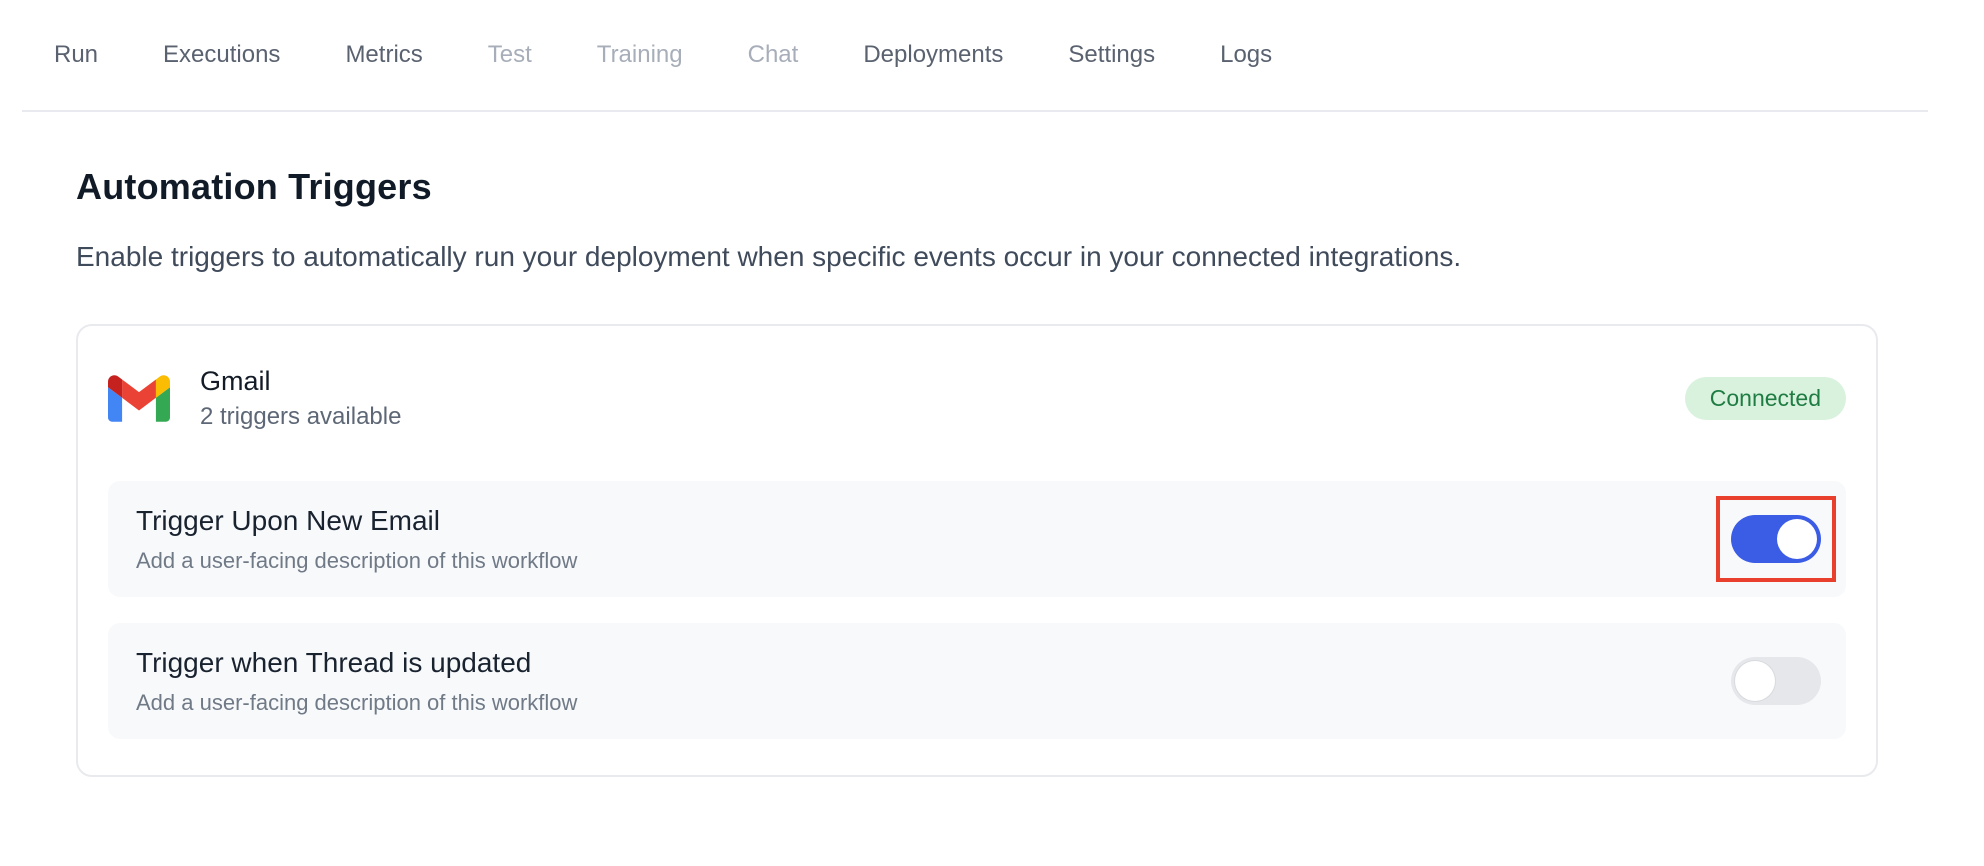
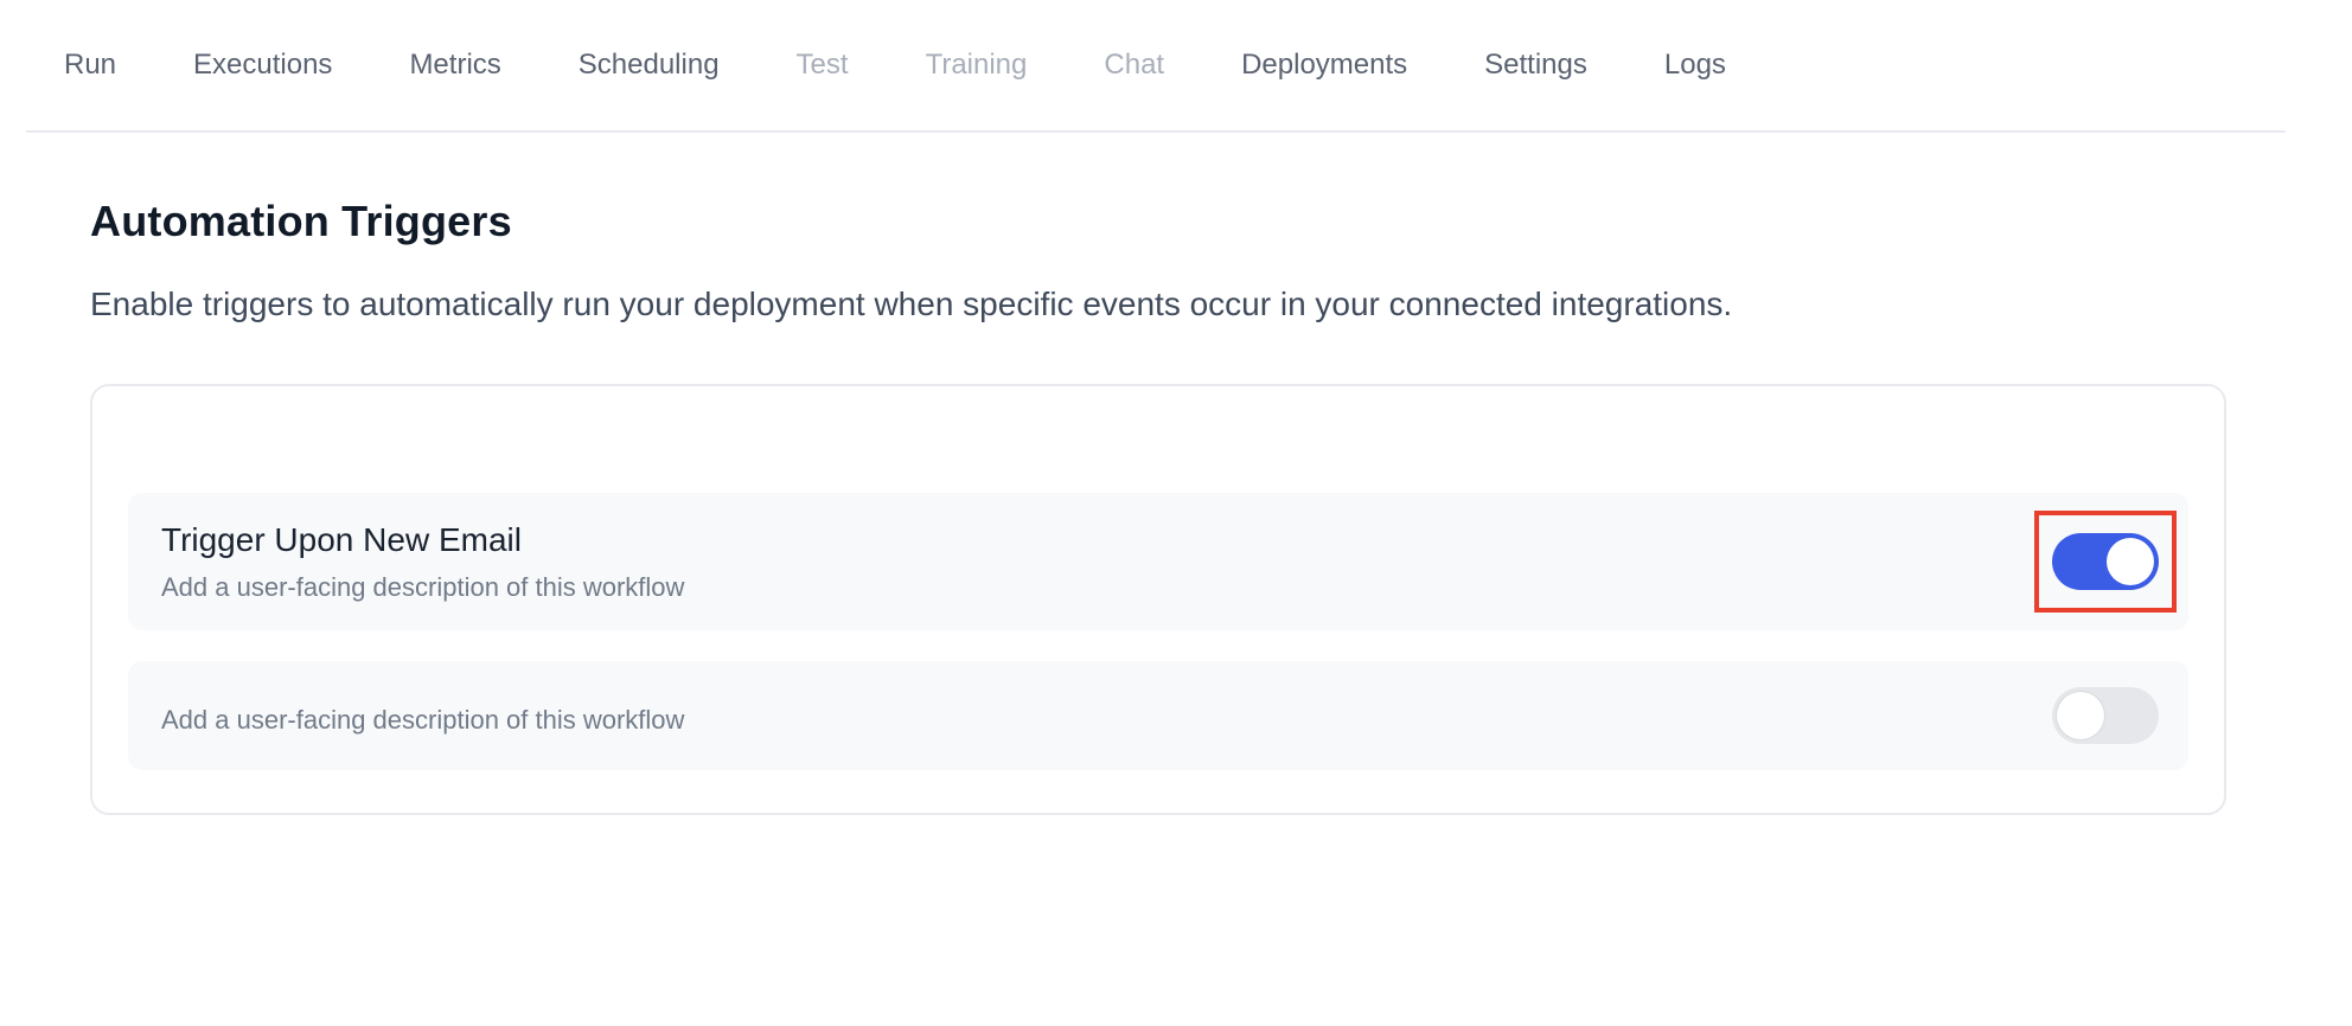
  Run
  Executions
  Metrics
+ Scheduling
  Test
  Training
  Chat
  Deployments
  Settings
  Logs
  Automation Triggers
  Enable triggers to automatically run your deployment when specific events occur in your connected integrations.
- Gmail
- 2 triggers available
- Connected
  Trigger Upon New Email
  Add a user-facing description of this workflow
- Trigger when Thread is updated
  Add a user-facing description of this workflow
